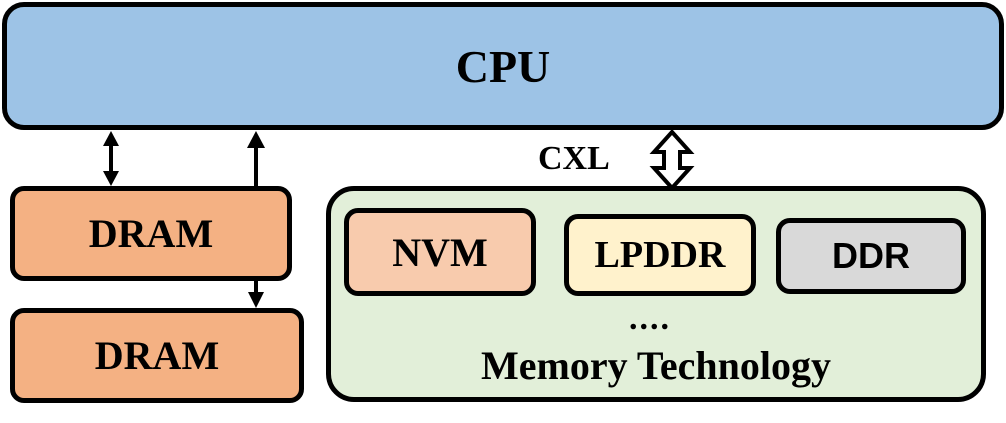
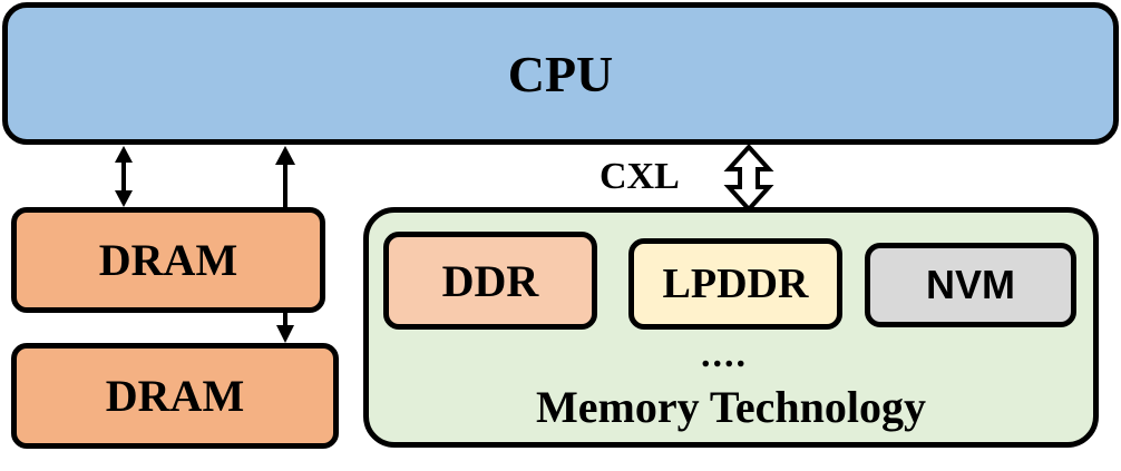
  CPU
  DRAM
  DRAM
- NVM
+ DDR
  LPDDR
- DDR
+ NVM
  ....
  Memory Technology
  CXL
